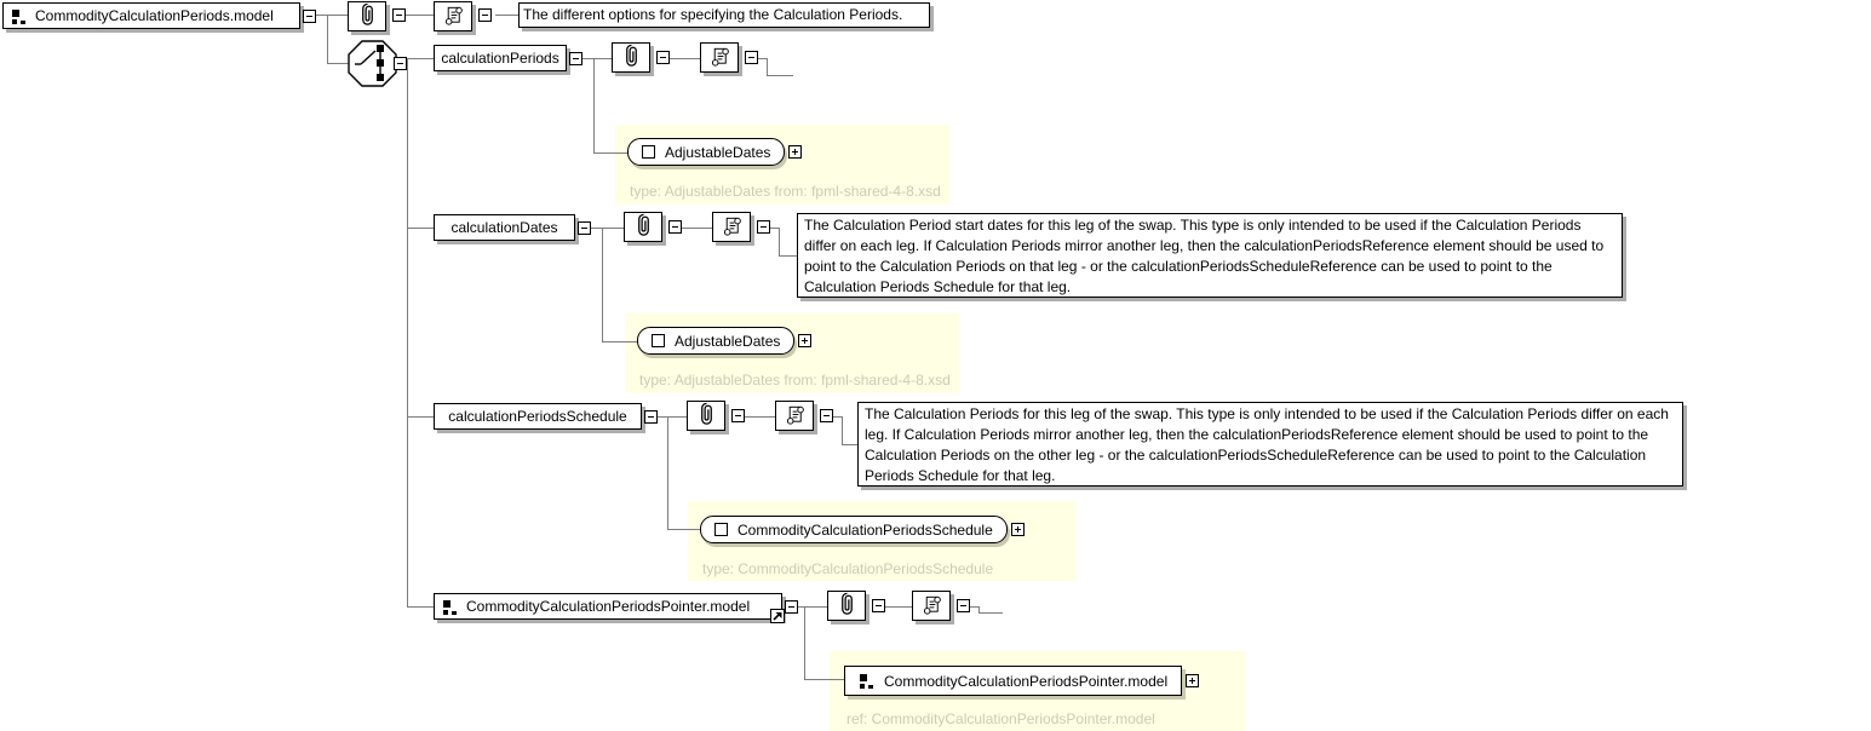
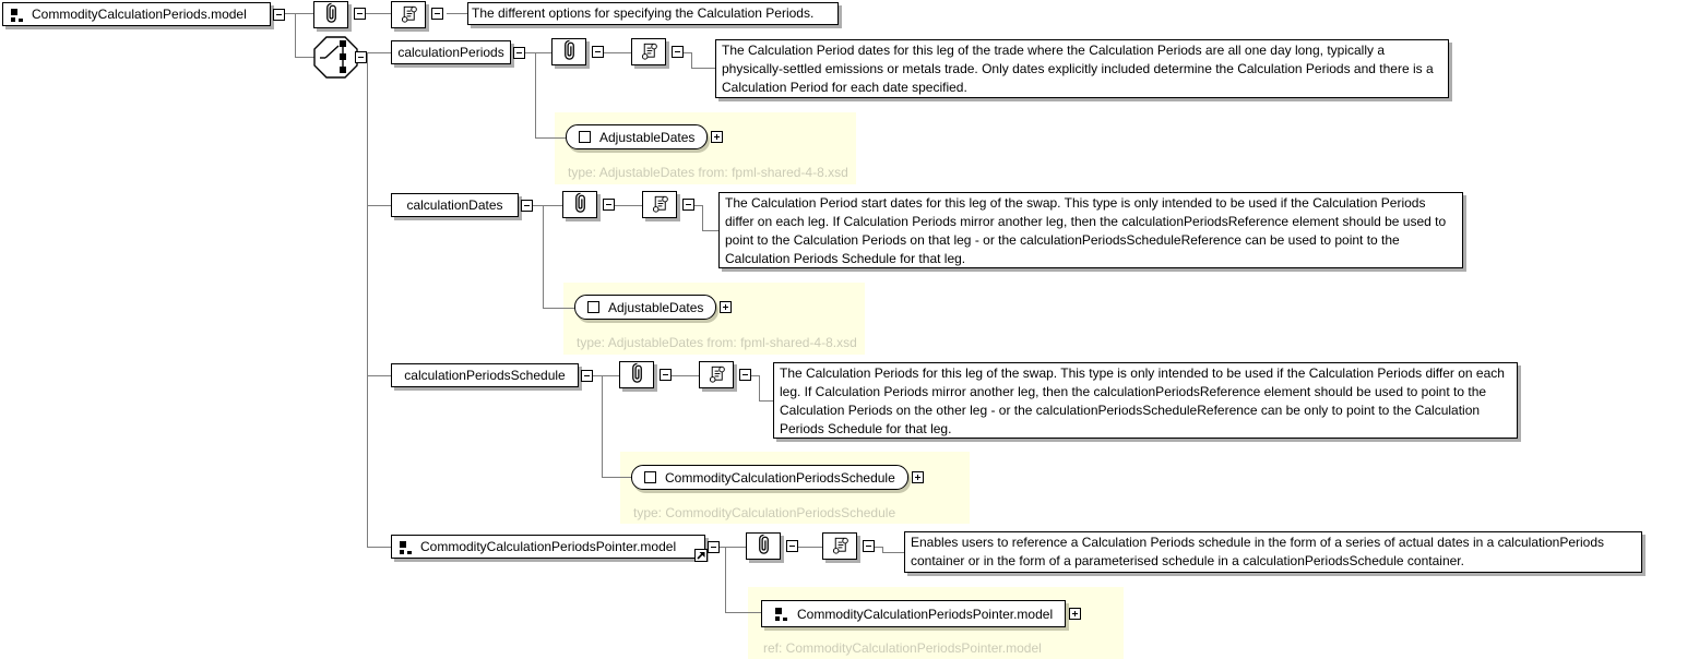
  CommodityCalculationPeriods.model
  The different options for specifying the Calculation Periods.
  calculationPeriods
+ The Calculation Period dates for this leg of the trade where the Calculation Periods are all one day long, typically a physically-settled emissions or metals trade. Only dates explicitly included determine the Calculation Periods and there is a Calculation Period for each date specified.
  AdjustableDates
  type: AdjustableDates from: fpml-shared-4-8.xsd
  calculationDates
  The Calculation Period start dates for this leg of the swap. This type is only intended to be used if the Calculation Periods differ on each leg. If Calculation Periods mirror another leg, then the calculationPeriodsReference element should be used to point to the Calculation Periods on that leg - or the calculationPeriodsScheduleReference can be used to point to the Calculation Periods Schedule for that leg.
  AdjustableDates
  type: AdjustableDates from: fpml-shared-4-8.xsd
  calculationPeriodsSchedule
- The Calculation Periods for this leg of the swap. This type is only intended to be used if the Calculation Periods differ on each leg. If Calculation Periods mirror another leg, then the calculationPeriodsReference element should be used to point to the Calculation Periods on the other leg - or the calculationPeriodsScheduleReference can be used to point to the Calculation Periods Schedule for that leg.
+ The Calculation Periods for this leg of the swap. This type is only intended to be used if the Calculation Periods differ on each leg. If Calculation Periods mirror another leg, then the calculationPeriodsReference element should be used to point to the Calculation Periods on the other leg - or the calculationPeriodsScheduleReference can be only to point to the Calculation Periods Schedule for that leg.
  CommodityCalculationPeriodsSchedule
  type: CommodityCalculationPeriodsSchedule
  CommodityCalculationPeriodsPointer.model
+ Enables users to reference a Calculation Periods schedule in the form of a series of actual dates in a calculationPeriods container or in the form of a parameterised schedule in a calculationPeriodsSchedule container.
  CommodityCalculationPeriodsPointer.model
  ref: CommodityCalculationPeriodsPointer.model
